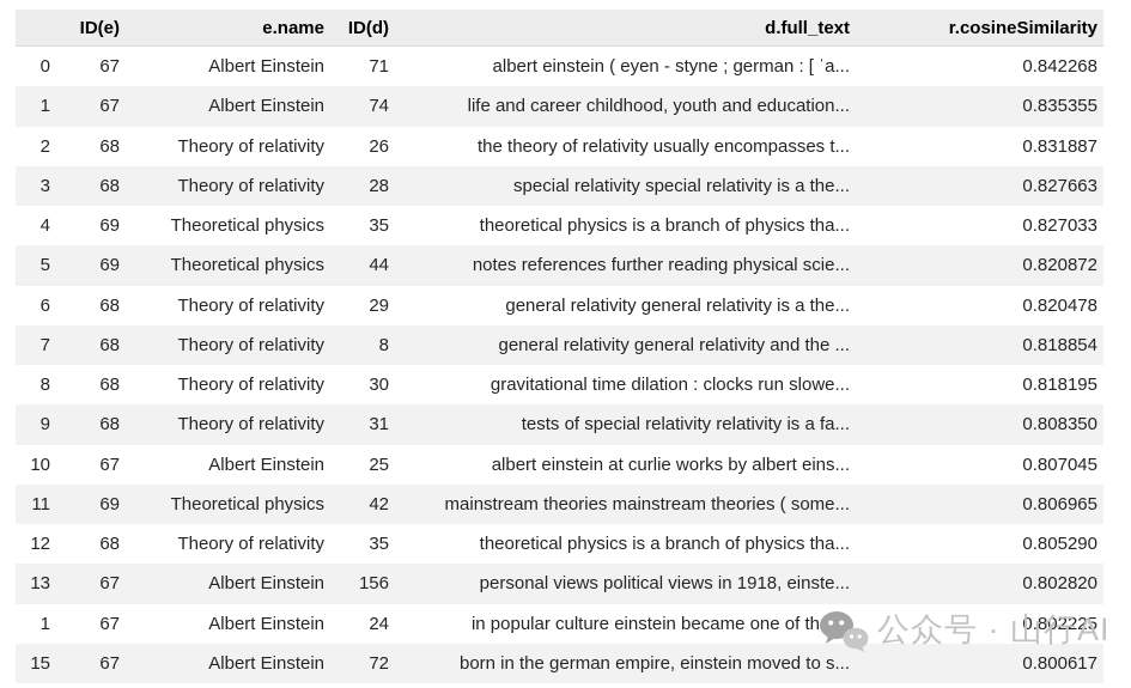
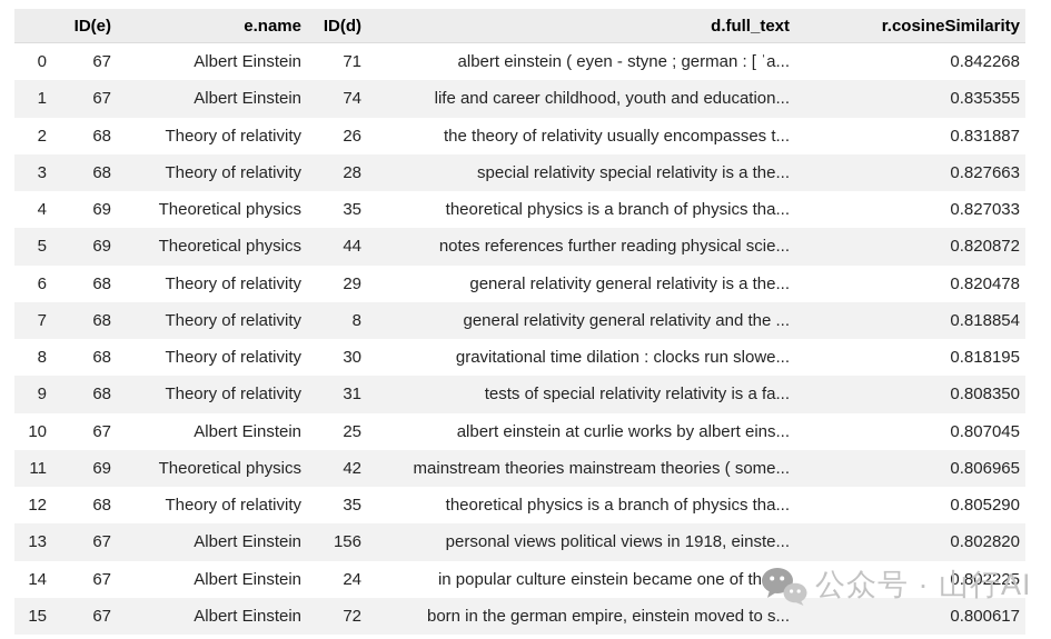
  	ID(e)	e.name	ID(d)	d.full_text	r.cosineSimilarity
  0	67	Albert Einstein	71	albert einstein ( eyen - styne ; german : [ ˈa...	0.842268
  1	67	Albert Einstein	74	life and career childhood, youth and education...	0.835355
  2	68	Theory of relativity	26	the theory of relativity usually encompasses t...	0.831887
  3	68	Theory of relativity	28	special relativity special relativity is a the...	0.827663
  4	69	Theoretical physics	35	theoretical physics is a branch of physics tha...	0.827033
  5	69	Theoretical physics	44	notes references further reading physical scie...	0.820872
  6	68	Theory of relativity	29	general relativity general relativity is a the...	0.820478
  7	68	Theory of relativity	8	general relativity general relativity and the ...	0.818854
  8	68	Theory of relativity	30	gravitational time dilation : clocks run slowe...	0.818195
  9	68	Theory of relativity	31	tests of special relativity relativity is a fa...	0.808350
  10	67	Albert Einstein	25	albert einstein at curlie works by albert eins...	0.807045
  11	69	Theoretical physics	42	mainstream theories mainstream theories ( some...	0.806965
  12	68	Theory of relativity	35	theoretical physics is a branch of physics tha...	0.805290
  13	67	Albert Einstein	156	personal views political views in 1918, einste...	0.802820
- 1	67	Albert Einstein	24	in popular culture einstein became one of th	0.802225
+ 14	67	Albert Einstein	24	in popular culture einstein became one of th	0.802225
  15	67	Albert Einstein	72	born in the german empire, einstein moved to s...	0.800617
  公众号 · 山行AI
